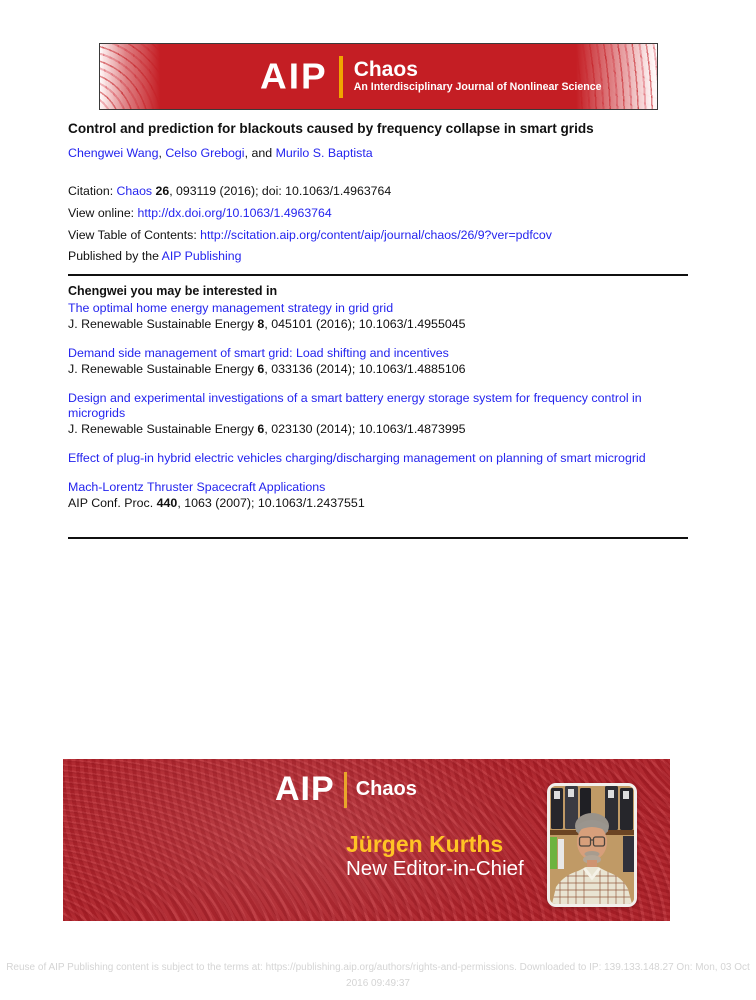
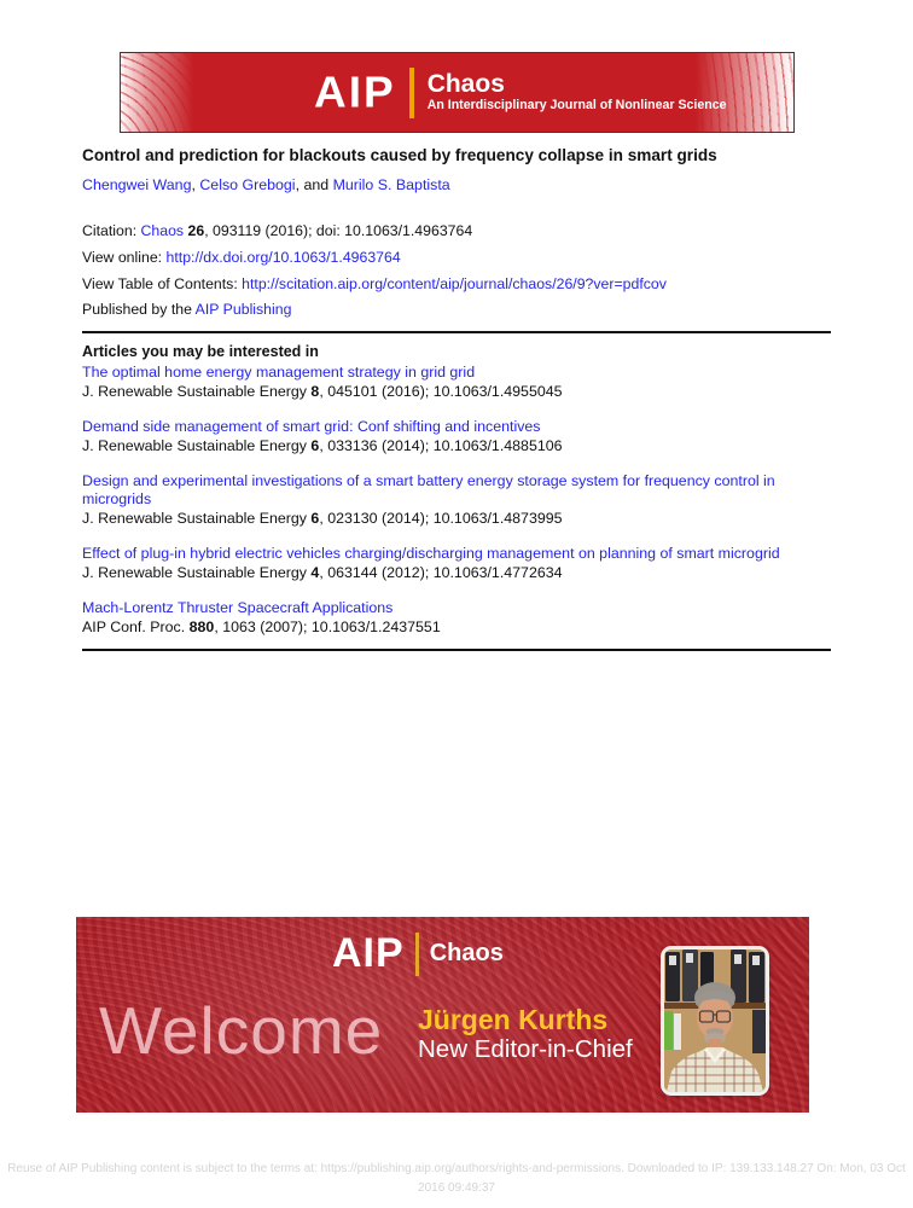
  AIP
  Chaos
  An Interdisciplinary Journal of Nonlinear Science
  Control and prediction for blackouts caused by frequency collapse in smart grids
  Chengwei Wang, Celso Grebogi, and Murilo S. Baptista
  Citation: Chaos 26, 093119 (2016); doi: 10.1063/1.4963764
  View online: http://dx.doi.org/10.1063/1.4963764
  View Table of Contents: http://scitation.aip.org/content/aip/journal/chaos/26/9?ver=pdfcov
  Published by the AIP Publishing
- Chengwei you may be interested in
+ Articles you may be interested in
  The optimal home energy management strategy in grid grid
  J. Renewable Sustainable Energy 8, 045101 (2016); 10.1063/1.4955045
- Demand side management of smart grid: Load shifting and incentives
+ Demand side management of smart grid: Conf shifting and incentives
  J. Renewable Sustainable Energy 6, 033136 (2014); 10.1063/1.4885106
  Design and experimental investigations of a smart battery energy storage system for frequency control in microgrids
  J. Renewable Sustainable Energy 6, 023130 (2014); 10.1063/1.4873995
  Effect of plug-in hybrid electric vehicles charging/discharging management on planning of smart microgrid
+ J. Renewable Sustainable Energy 4, 063144 (2012); 10.1063/1.4772634
  Mach-Lorentz Thruster Spacecraft Applications
- AIP Conf. Proc. 440, 1063 (2007); 10.1063/1.2437551
+ AIP Conf. Proc. 880, 1063 (2007); 10.1063/1.2437551
  AIP
  Chaos
+ Welcome
  Jürgen Kurths
  New Editor-in-Chief
  Reuse of AIP Publishing content is subject to the terms at: https://publishing.aip.org/authors/rights-and-permissions. Downloaded to IP: 139.133.148.27 On: Mon, 03 Oct
  2016 09:49:37
